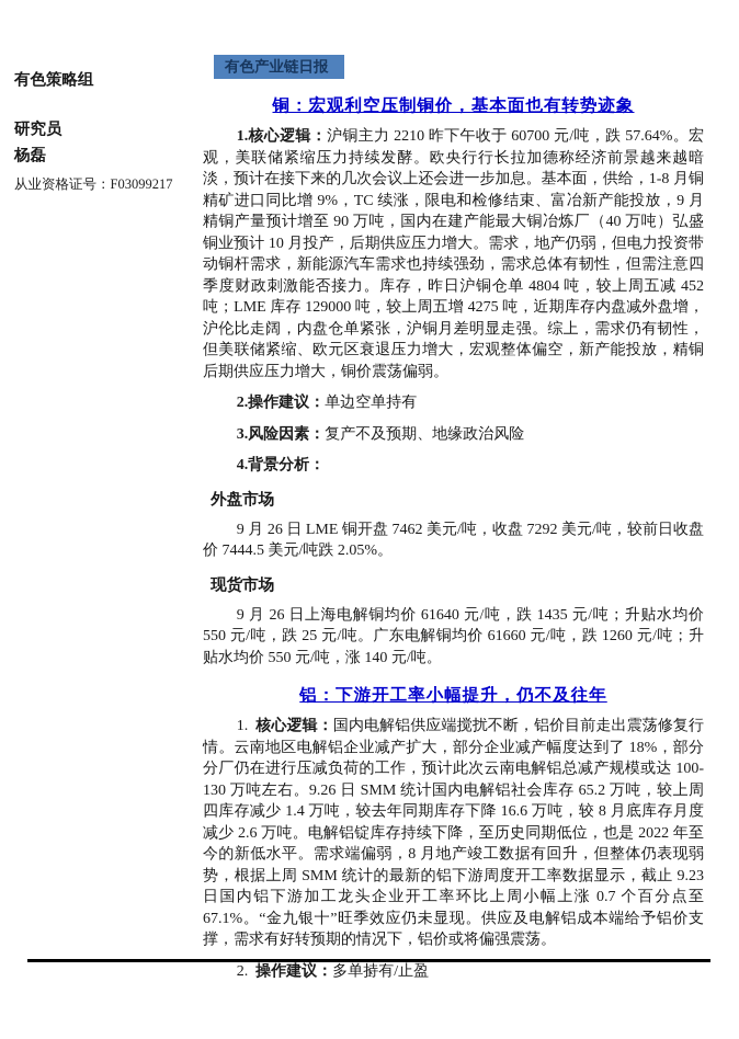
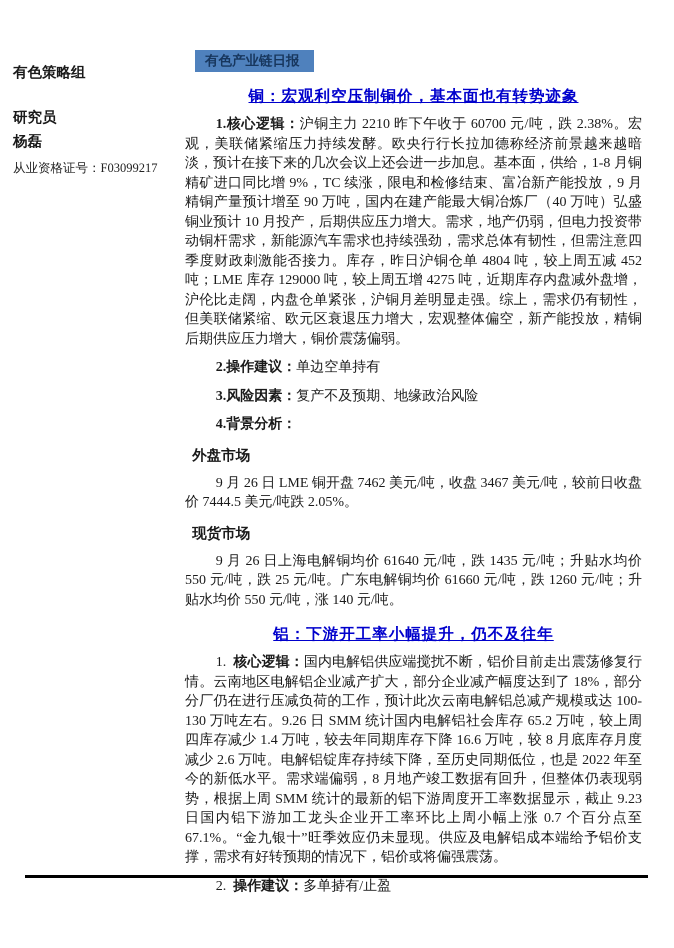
  有色策略组
  研究员
  杨磊
  从业资格证号：F03099217
  有色产业链日报
  铜：宏观利空压制铜价，基本面也有转势迹象
- 1.核心逻辑：沪铜主力 2210 昨下午收于 60700 元/吨，跌 57.64%。宏观，美联储紧缩压力持续发酵。欧央行行长拉加德称经济前景越来越暗淡，预计在接下来的几次会议上还会进一步加息。基本面，供给，1-8 月铜精矿进口同比增 9%，TC 续涨，限电和检修结束、富冶新产能投放，9 月精铜产量预计增至 90 万吨，国内在建产能最大铜冶炼厂（40 万吨）弘盛铜业预计 10 月投产，后期供应压力增大。需求，地产仍弱，但电力投资带动铜杆需求，新能源汽车需求也持续强劲，需求总体有韧性，但需注意四季度财政刺激能否接力。库存，昨日沪铜仓单 4804 吨，较上周五减 452 吨；LME 库存 129000 吨，较上周五增 4275 吨，近期库存内盘减外盘增，沪伦比走阔，内盘仓单紧张，沪铜月差明显走强。综上，需求仍有韧性，但美联储紧缩、欧元区衰退压力增大，宏观整体偏空，新产能投放，精铜后期供应压力增大，铜价震荡偏弱。
+ 1.核心逻辑：沪铜主力 2210 昨下午收于 60700 元/吨，跌 2.38%。宏观，美联储紧缩压力持续发酵。欧央行行长拉加德称经济前景越来越暗淡，预计在接下来的几次会议上还会进一步加息。基本面，供给，1-8 月铜精矿进口同比增 9%，TC 续涨，限电和检修结束、富冶新产能投放，9 月精铜产量预计增至 90 万吨，国内在建产能最大铜冶炼厂（40 万吨）弘盛铜业预计 10 月投产，后期供应压力增大。需求，地产仍弱，但电力投资带动铜杆需求，新能源汽车需求也持续强劲，需求总体有韧性，但需注意四季度财政刺激能否接力。库存，昨日沪铜仓单 4804 吨，较上周五减 452 吨；LME 库存 129000 吨，较上周五增 4275 吨，近期库存内盘减外盘增，沪伦比走阔，内盘仓单紧张，沪铜月差明显走强。综上，需求仍有韧性，但美联储紧缩、欧元区衰退压力增大，宏观整体偏空，新产能投放，精铜后期供应压力增大，铜价震荡偏弱。
  2.操作建议：单边空单持有
  3.风险因素：复产不及预期、地缘政治风险
  4.背景分析：
  外盘市场
- 9 月 26 日 LME 铜开盘 7462 美元/吨，收盘 7292 美元/吨，较前日收盘价 7444.5 美元/吨跌 2.05%。
+ 9 月 26 日 LME 铜开盘 7462 美元/吨，收盘 3467 美元/吨，较前日收盘价 7444.5 美元/吨跌 2.05%。
  现货市场
  9 月 26 日上海电解铜均价 61640 元/吨，跌 1435 元/吨；升贴水均价 550 元/吨，跌 25 元/吨。广东电解铜均价 61660 元/吨，跌 1260 元/吨；升贴水均价 550 元/吨，涨 140 元/吨。
  铝：下游开工率小幅提升，仍不及往年
  1. 核心逻辑：国内电解铝供应端搅扰不断，铝价目前走出震荡修复行情。云南地区电解铝企业减产扩大，部分企业减产幅度达到了 18%，部分分厂仍在进行压减负荷的工作，预计此次云南电解铝总减产规模或达 100-130 万吨左右。9.26 日 SMM 统计国内电解铝社会库存 65.2 万吨，较上周四库存减少 1.4 万吨，较去年同期库存下降 16.6 万吨，较 8 月底库存月度减少 2.6 万吨。电解铝锭库存持续下降，至历史同期低位，也是 2022 年至今的新低水平。需求端偏弱，8 月地产竣工数据有回升，但整体仍表现弱势，根据上周 SMM 统计的最新的铝下游周度开工率数据显示，截止 9.23 日国内铝下游加工龙头企业开工率环比上周小幅上涨 0.7 个百分点至 67.1%。“金九银十”旺季效应仍未显现。供应及电解铝成本端给予铝价支撑，需求有好转预期的情况下，铝价或将偏强震荡。
  2. 操作建议：多单持有/止盈
  1
